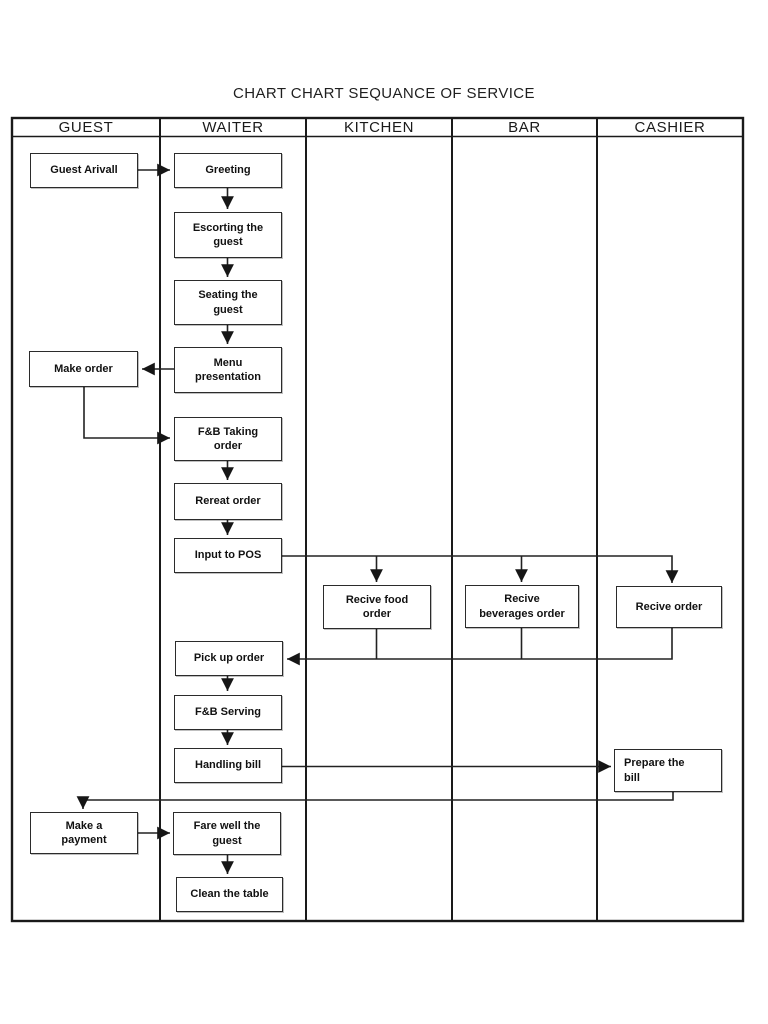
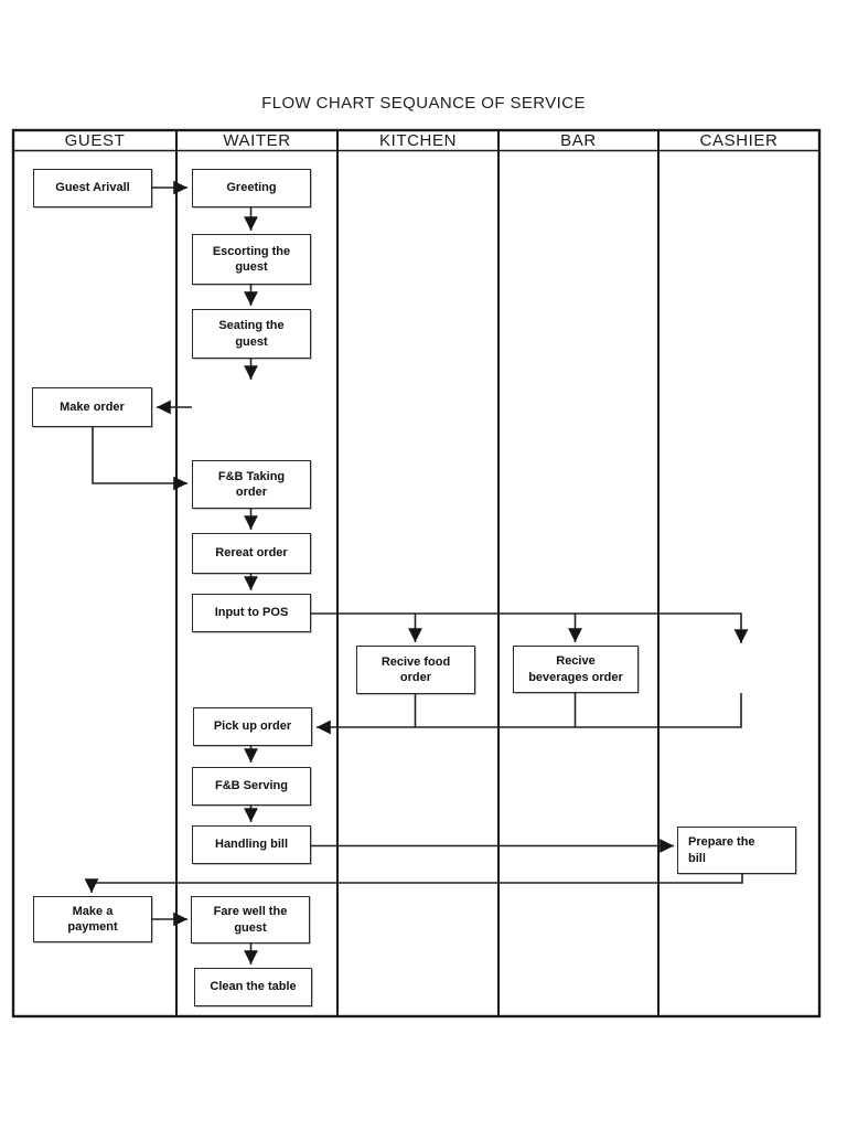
- CHART CHART SEQUANCE OF SERVICE
+ FLOW CHART SEQUANCE OF SERVICE
  GUEST
  WAITER
  KITCHEN
  BAR
  CASHIER
  Guest Arivall
  Greeting
  Escorting the
  guest
  Seating the
  guest
- Menu
- presentation
  Make order
  F&B Taking
  order
  Rereat order
  Input to POS
  Recive food
  order
  Recive
  beverages order
- Recive order
  Pick up order
  F&B Serving
  Handling bill
  Prepare the
  bill
  Make a
  payment
  Fare well the
  guest
  Clean the table
